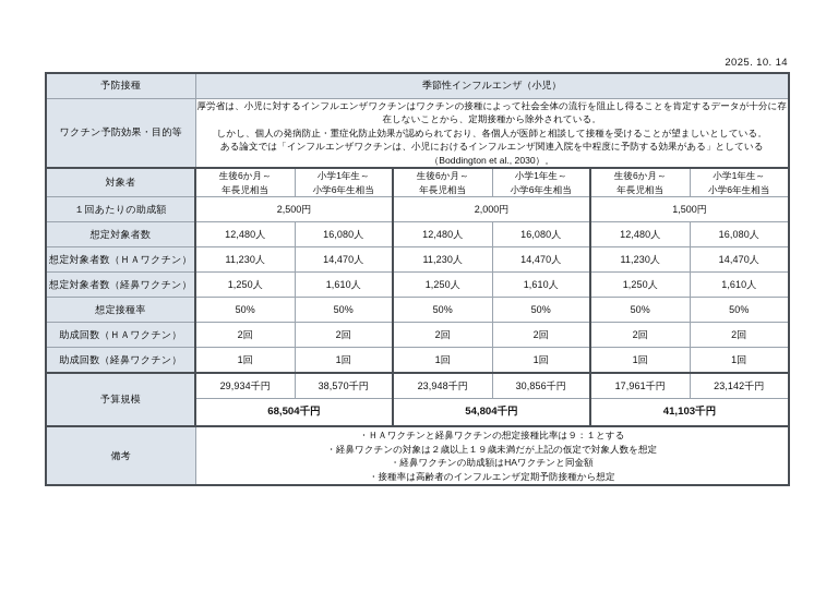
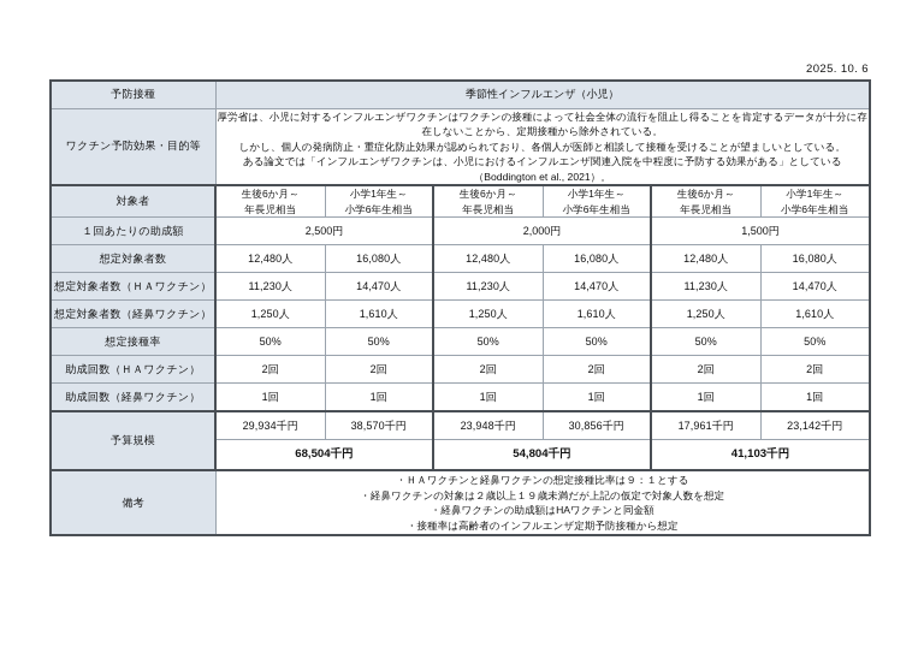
- 2025. 10. 14
+ 2025. 10. 6
  予防接種	季節性インフルエンザ（小児）
- ワクチン予防効果・目的等	厚労省は、小児に対するインフルエンザワクチンはワクチンの接種によって社会全体の流行を阻止し得ることを肯定するデータが十分に存 在しないことから、定期接種から除外されている。 しかし、個人の発病防止・重症化防止効果が認められており、各個人が医師と相談して接種を受けることが望ましいとしている。 ある論文では「インフルエンザワクチンは、小児におけるインフルエンザ関連入院を中程度に予防する効果がある」としている （Boddington et al., 2030）。
+ ワクチン予防効果・目的等	厚労省は、小児に対するインフルエンザワクチンはワクチンの接種によって社会全体の流行を阻止し得ることを肯定するデータが十分に存 在しないことから、定期接種から除外されている。 しかし、個人の発病防止・重症化防止効果が認められており、各個人が医師と相談して接種を受けることが望ましいとしている。 ある論文では「インフルエンザワクチンは、小児におけるインフルエンザ関連入院を中程度に予防する効果がある」としている （Boddington et al., 2021）。
  対象者	生後6か月～ 年長児相当	小学1年生～ 小学6年生相当	生後6か月～ 年長児相当	小学1年生～ 小学6年生相当	生後6か月～ 年長児相当	小学1年生～ 小学6年生相当
  １回あたりの助成額	2,500円	2,000円	1,500円
  想定対象者数	12,480人	16,080人	12,480人	16,080人	12,480人	16,080人
  想定対象者数（ＨＡワクチン）	11,230人	14,470人	11,230人	14,470人	11,230人	14,470人
  想定対象者数（経鼻ワクチン）	1,250人	1,610人	1,250人	1,610人	1,250人	1,610人
  想定接種率	50%	50%	50%	50%	50%	50%
  助成回数（ＨＡワクチン）	2回	2回	2回	2回	2回	2回
  助成回数（経鼻ワクチン）	1回	1回	1回	1回	1回	1回
  予算規模	29,934千円	38,570千円	23,948千円	30,856千円	17,961千円	23,142千円
  68,504千円	54,804千円	41,103千円
  備考	・ＨＡワクチンと経鼻ワクチンの想定接種比率は９：１とする ・経鼻ワクチンの対象は２歳以上１９歳未満だが上記の仮定で対象人数を想定 ・経鼻ワクチンの助成額はHAワクチンと同金額 ・接種率は高齢者のインフルエンザ定期予防接種から想定
